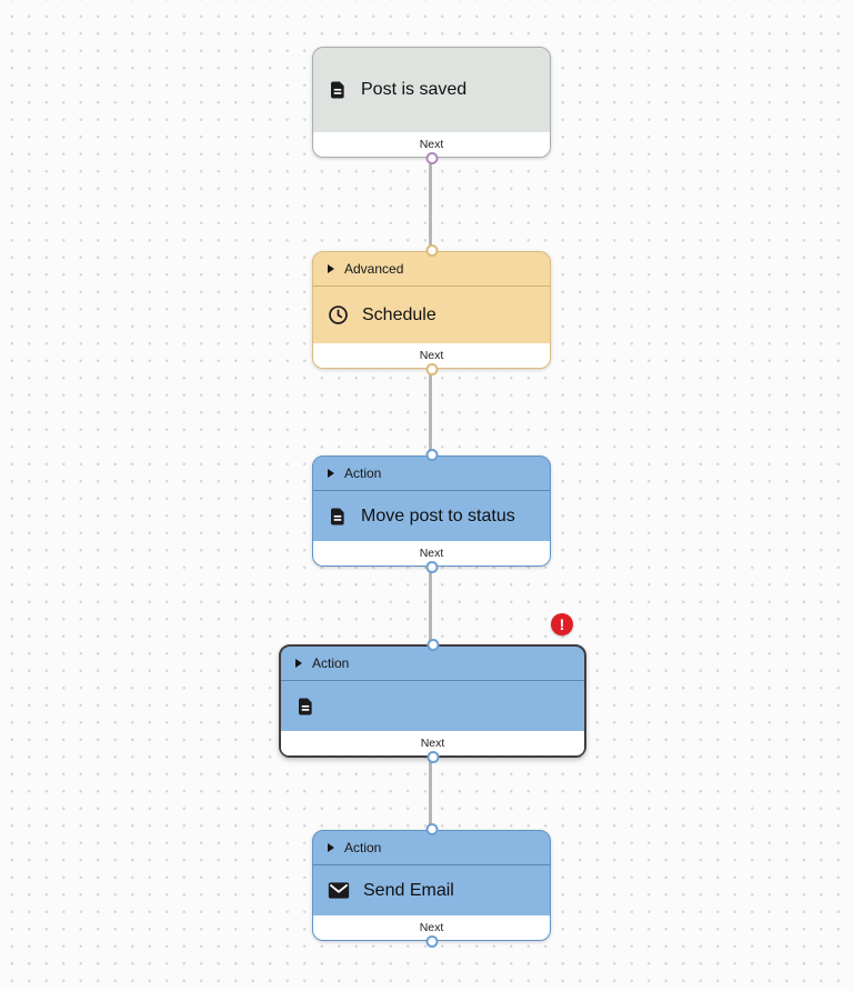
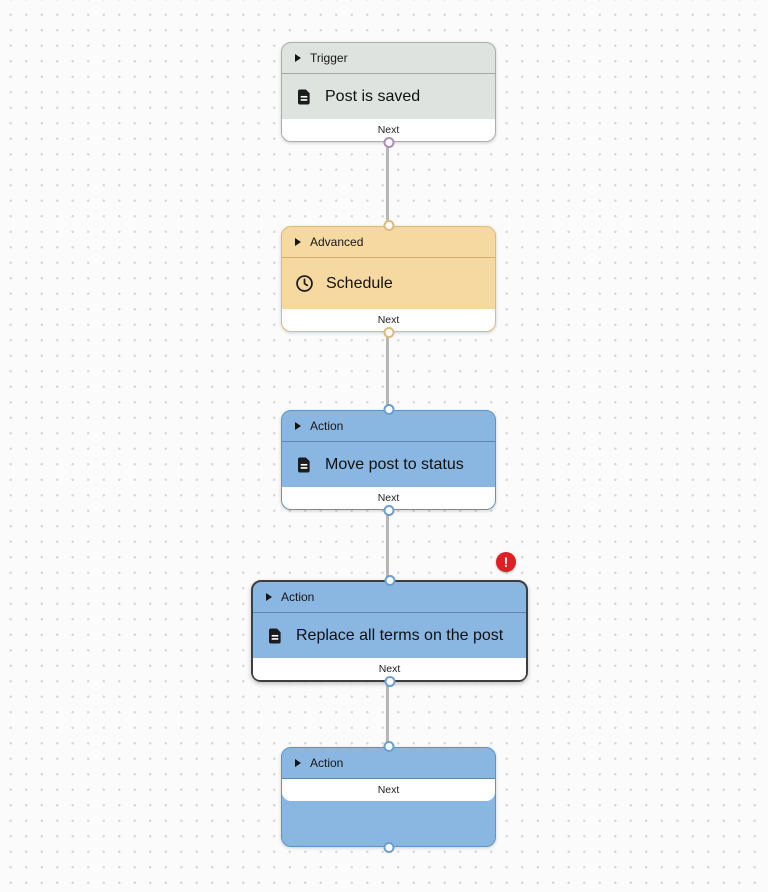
+ Trigger
  Post is saved
  Next
  Advanced
  Schedule
  Next
  Action
  Move post to status
  Next
  Action
+ Replace all terms on the post
  Next
  !
  Action
- Send Email
  Next
